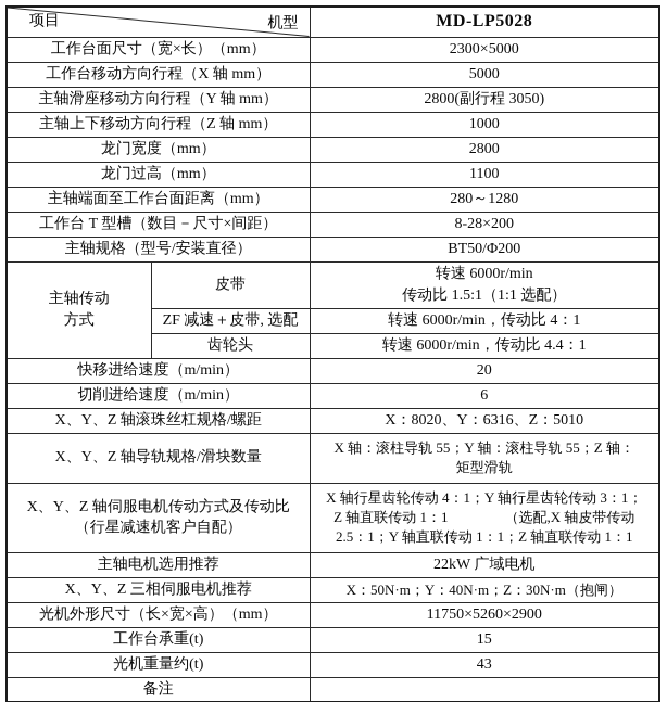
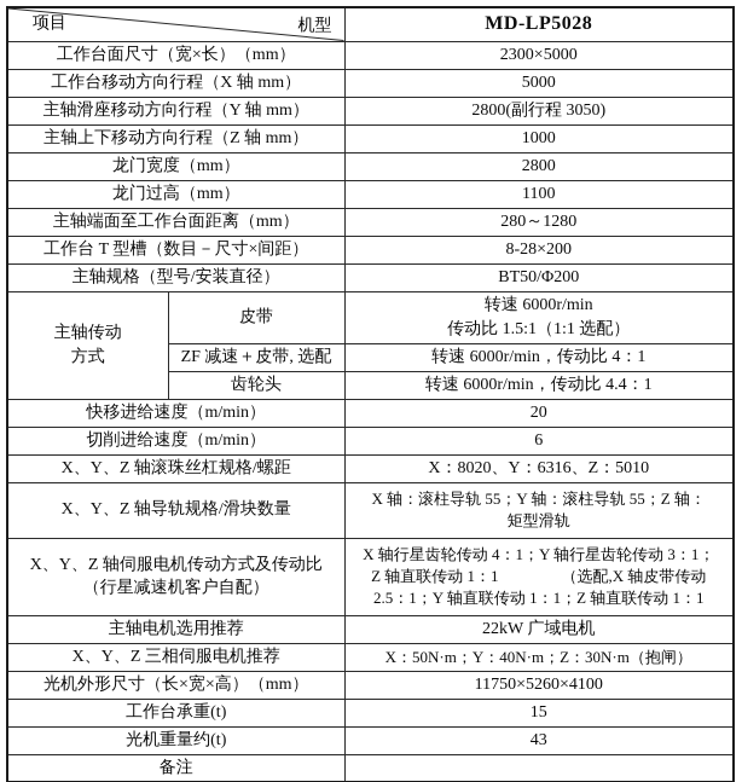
  项目 机型	MD-LP5028
  工作台面尺寸（宽×长）（mm）	2300×5000
  工作台移动方向行程（X 轴 mm）	5000
  主轴滑座移动方向行程（Y 轴 mm）	2800(副行程 3050)
  主轴上下移动方向行程（Z 轴 mm）	1000
  龙门宽度（mm）	2800
  龙门过高（mm）	1100
  主轴端面至工作台面距离（mm）	280～1280
  工作台 T 型槽（数目－尺寸×间距）	8-28×200
  主轴规格（型号/安装直径）	BT50/Φ200
  主轴传动 方式	皮带	转速 6000r/min 传动比 1.5:1（1:1 选配）
  ZF 减速＋皮带, 选配	转速 6000r/min，传动比 4：1
  齿轮头	转速 6000r/min，传动比 4.4：1
  快移进给速度（m/min）	20
  切削进给速度（m/min）	6
  X、Y、Z 轴滚珠丝杠规格/螺距	X：8020、Y：6316、Z：5010
  X、Y、Z 轴导轨规格/滑块数量	X 轴：滚柱导轨 55；Y 轴：滚柱导轨 55；Z 轴： 矩型滑轨
  X、Y、Z 轴伺服电机传动方式及传动比 （行星减速机客户自配）	X 轴行星齿轮传动 4：1；Y 轴行星齿轮传动 3：1； Z 轴直联传动 1：1 （选配,X 轴皮带传动 2.5：1；Y 轴直联传动 1：1；Z 轴直联传动 1：1
  主轴电机选用推荐	22kW 广域电机
  X、Y、Z 三相伺服电机推荐	X：50N·m；Y：40N·m；Z：30N·m（抱闸）
- 光机外形尺寸（长×宽×高）（mm）	11750×5260×2900
+ 光机外形尺寸（长×宽×高）（mm）	11750×5260×4100
  工作台承重(t)	15
  光机重量约(t)	43
  备注
